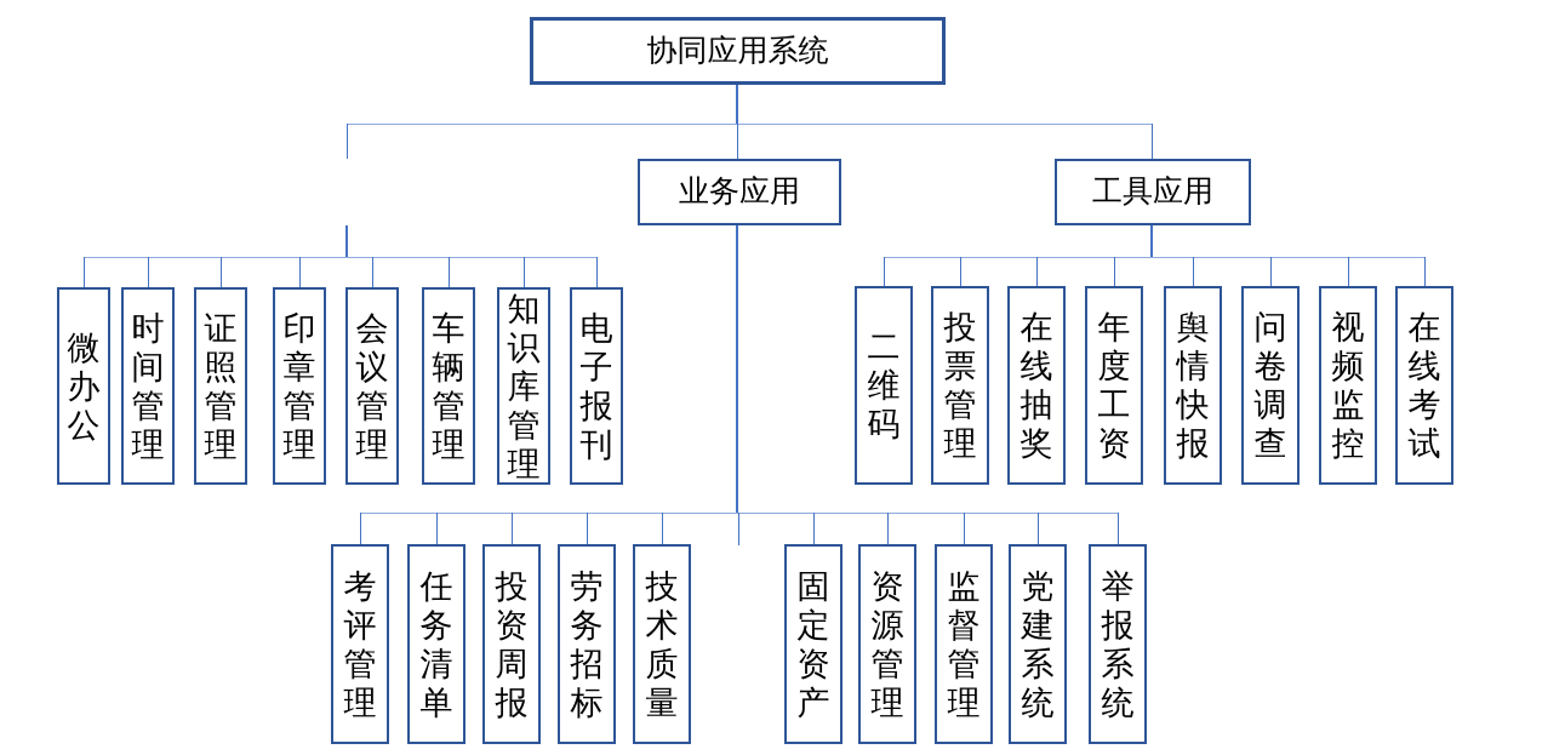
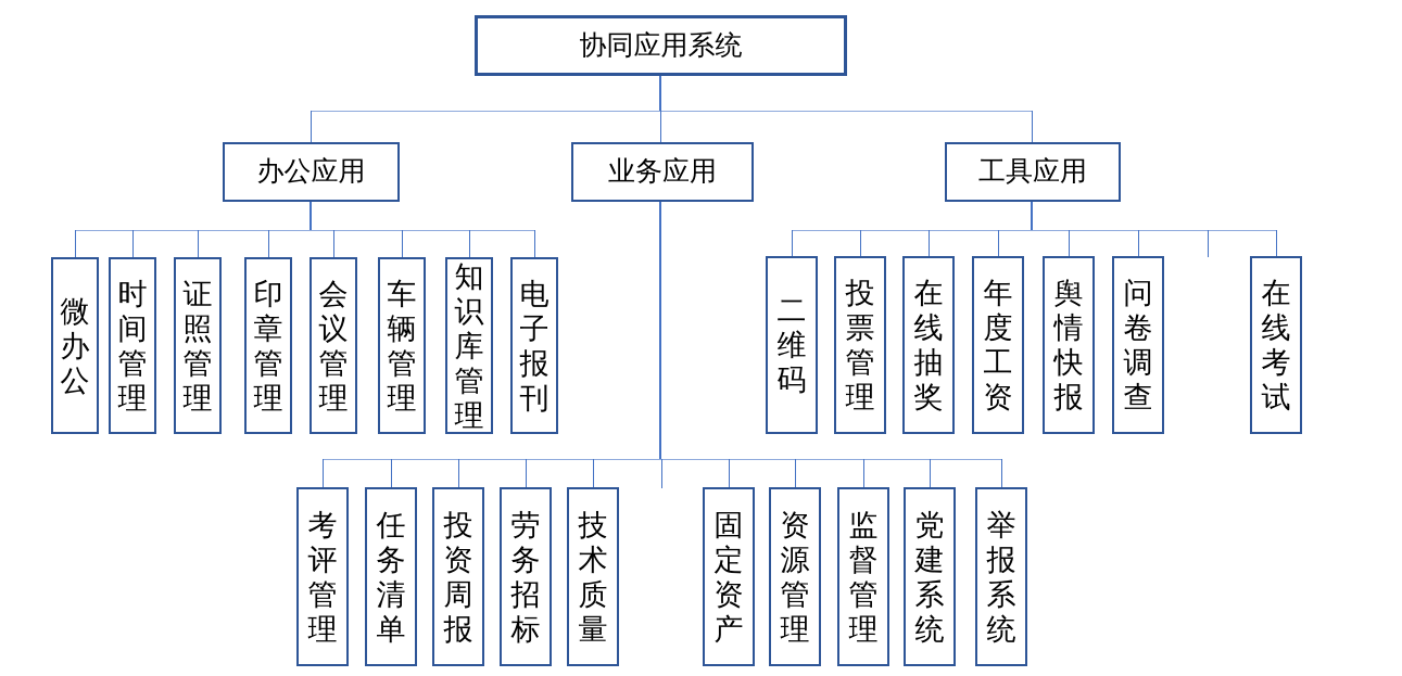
  协同应用系统
+ 办公应用
  业务应用
  工具应用
  微办公
  时间管理
  证照管理
  印章管理
  会议管理
  车辆管理
  知识库管理
  电子报刊
  二维码
  投票管理
  在线抽奖
  年度工资
  舆情快报
  问卷调查
- 视频监控
  在线考试
  考评管理
  任务清单
  投资周报
  劳务招标
  技术质量
  固定资产
  资源管理
  监督管理
  党建系统
  举报系统
